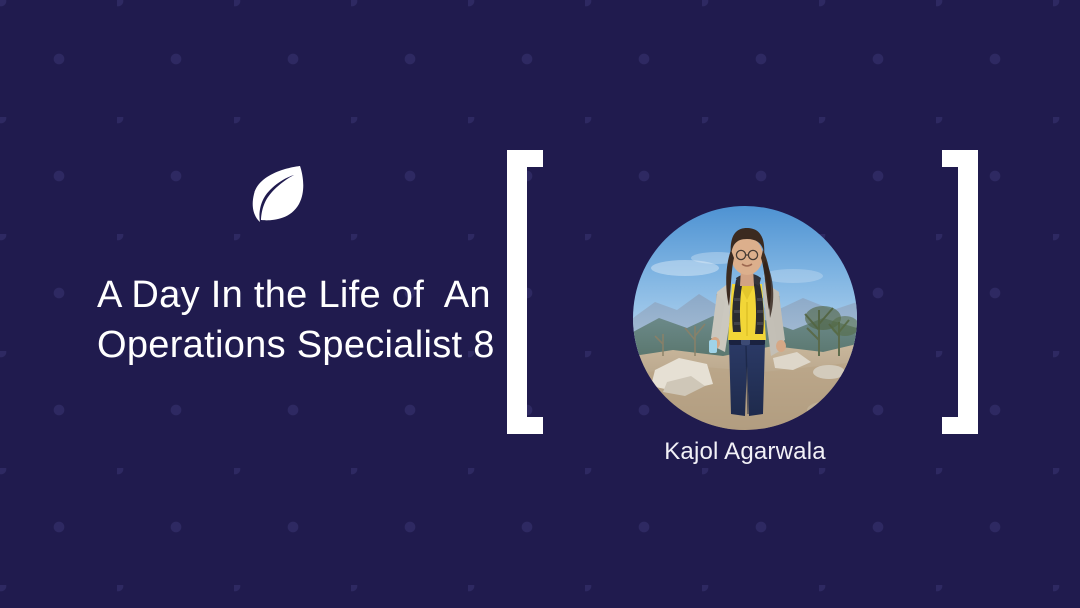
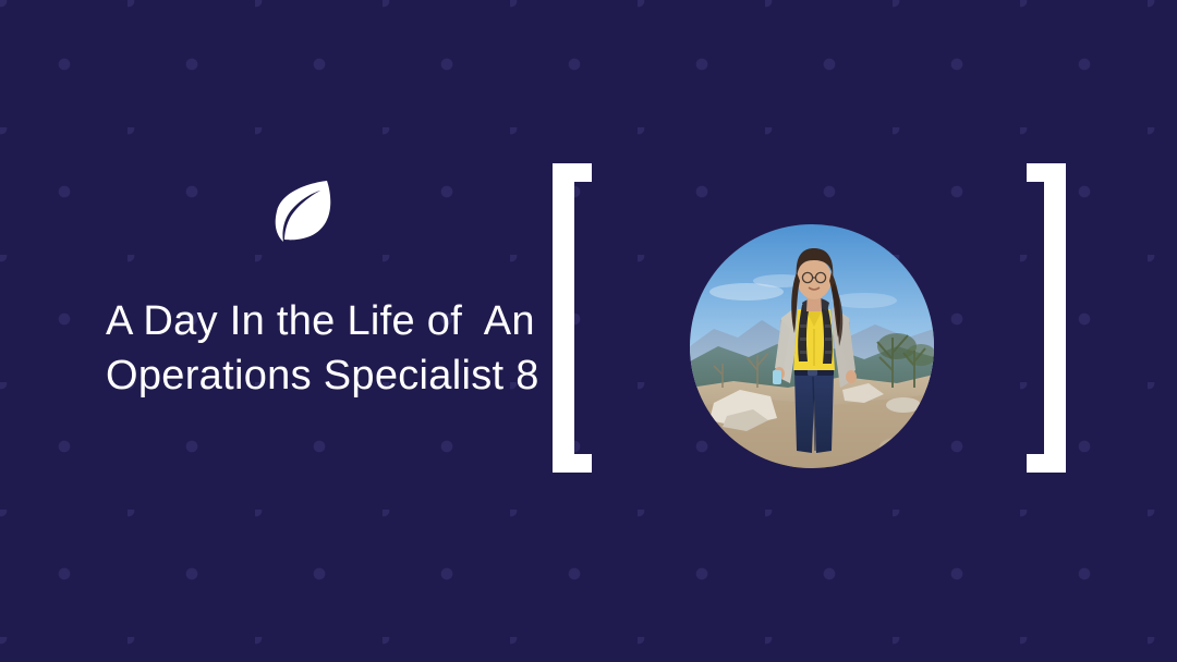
  A Day In the Life of An
  Operations Specialist 8
- Kajol Agarwala
